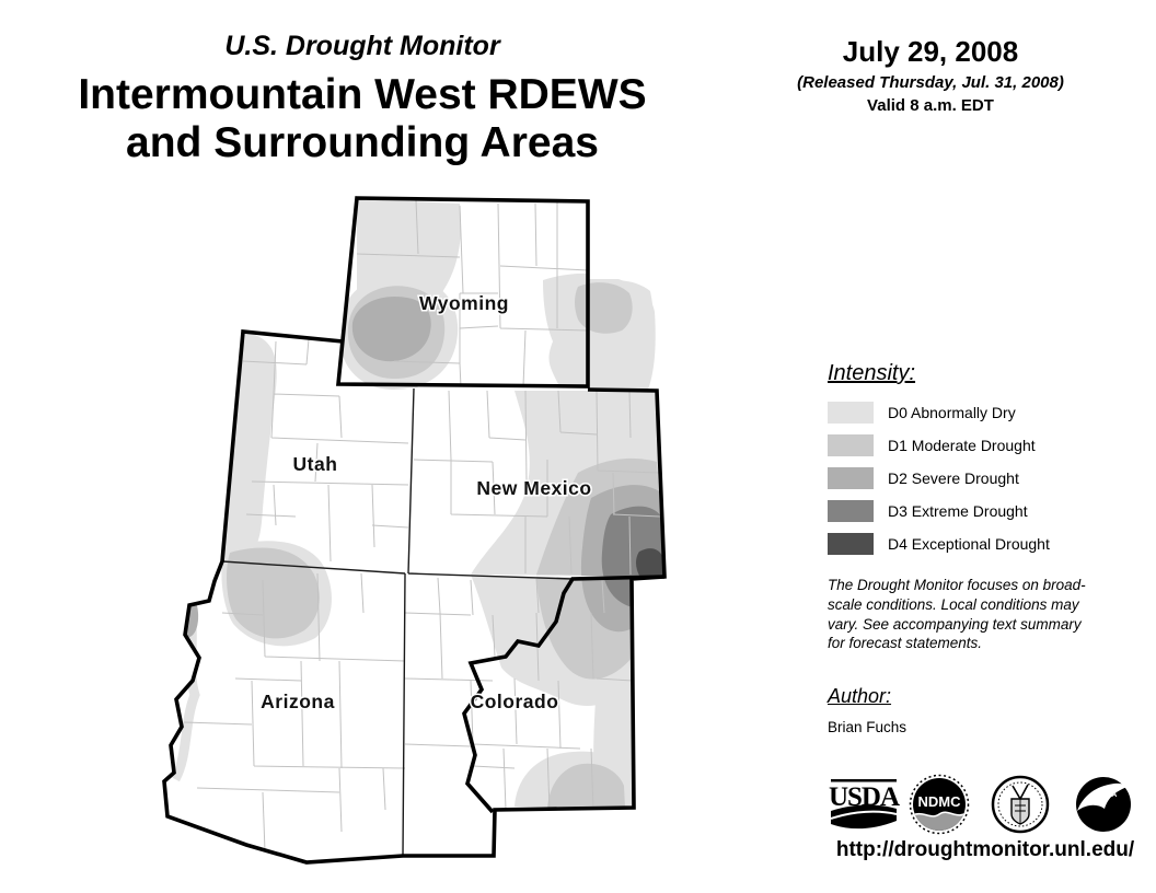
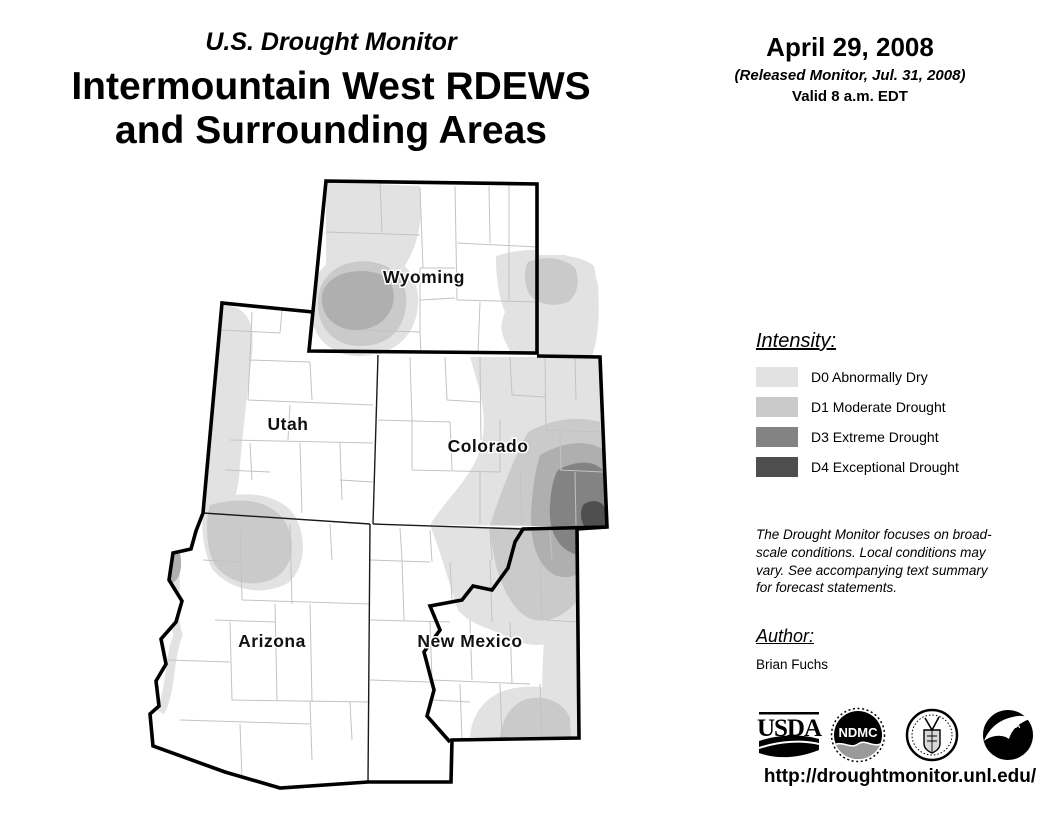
  U.S. Drought Monitor
  Intermountain West RDEWS
  and Surrounding Areas
- July 29, 2008
+ April 29, 2008
- (Released Thursday, Jul. 31, 2008)
+ (Released Monitor, Jul. 31, 2008)
  Valid 8 a.m. EDT
  Wyoming
  Utah
- New Mexico
+ Colorado
  Arizona
- Colorado
+ New Mexico
  Intensity:
  D0 Abnormally Dry
  D1 Moderate Drought
- D2 Severe Drought
  D3 Extreme Drought
  D4 Exceptional Drought
  The Drought Monitor focuses on broad-scale conditions. Local conditions may vary. See accompanying text summary for forecast statements.
  Author:
  Brian Fuchs
  USDA
  NDMC
  http://droughtmonitor.unl.edu/
